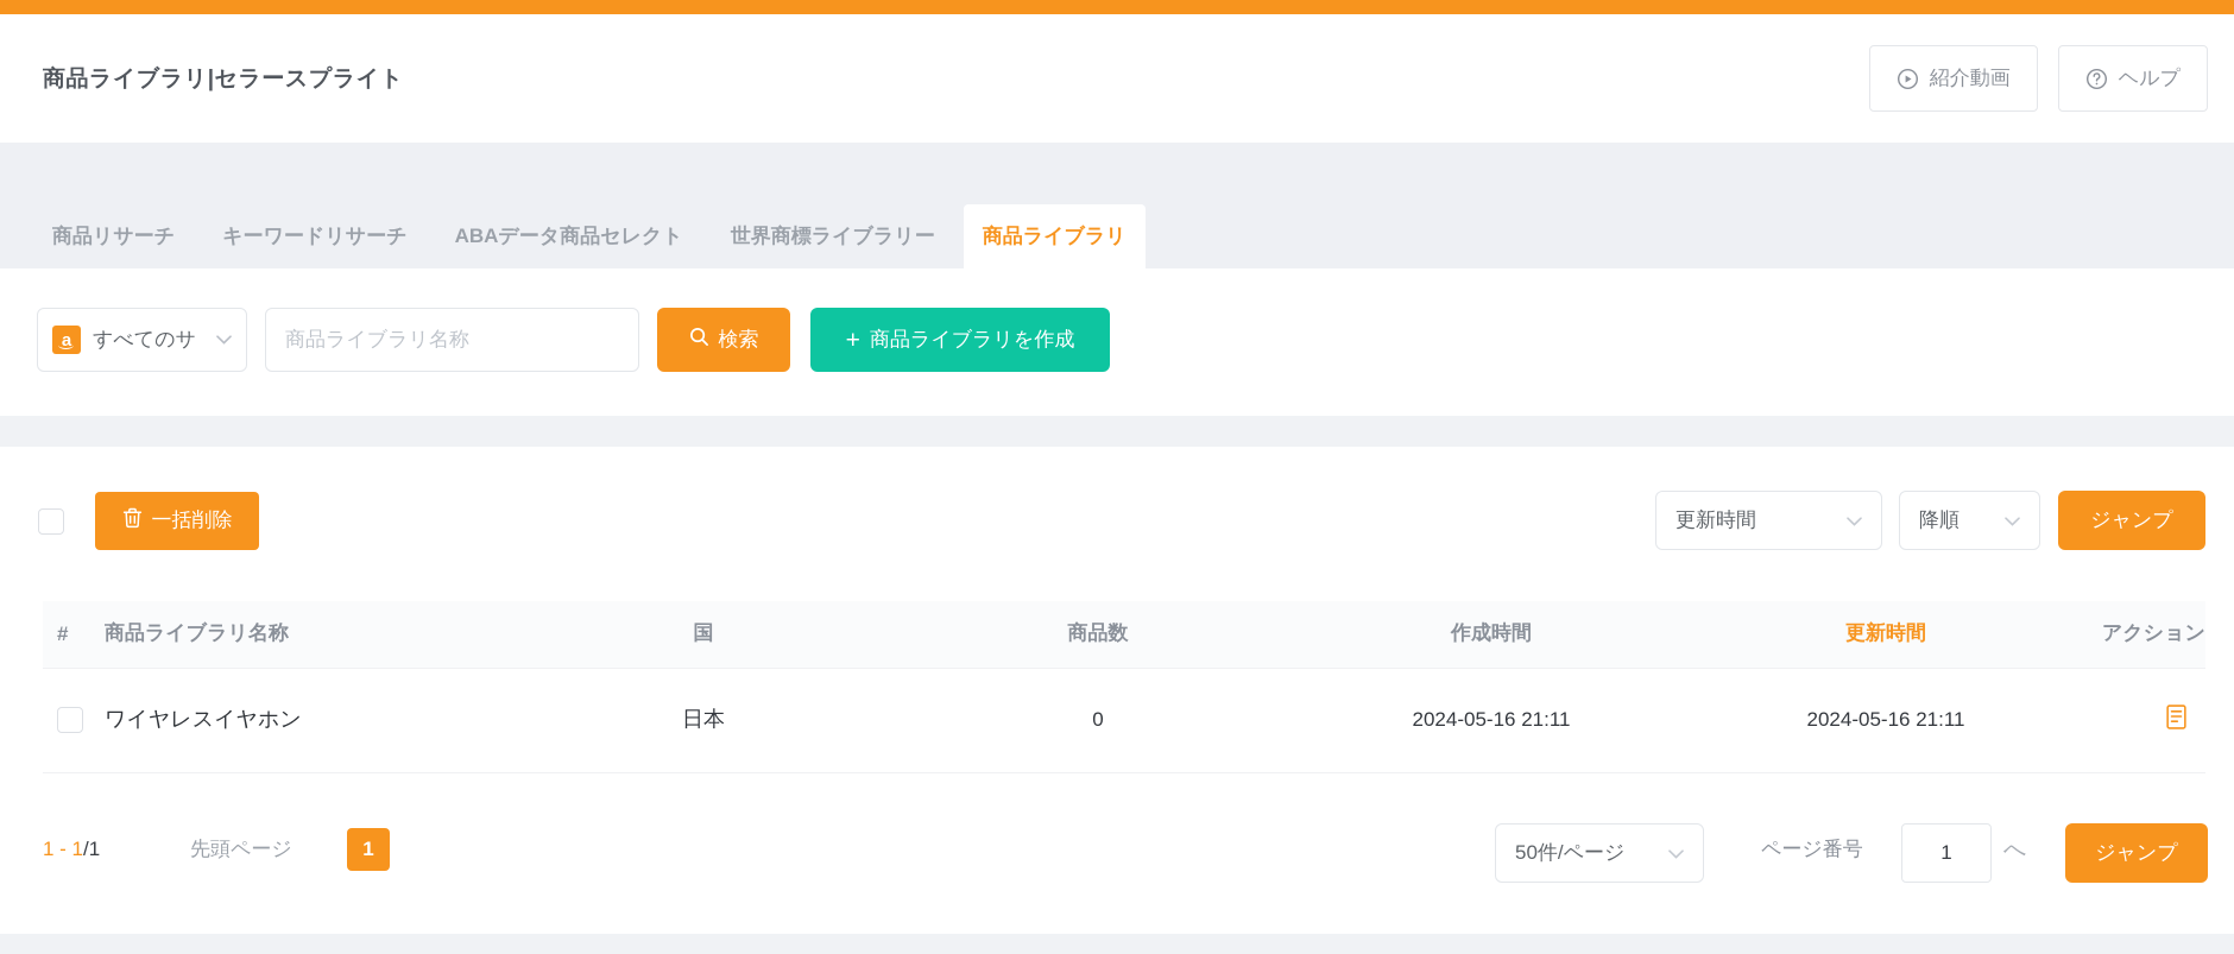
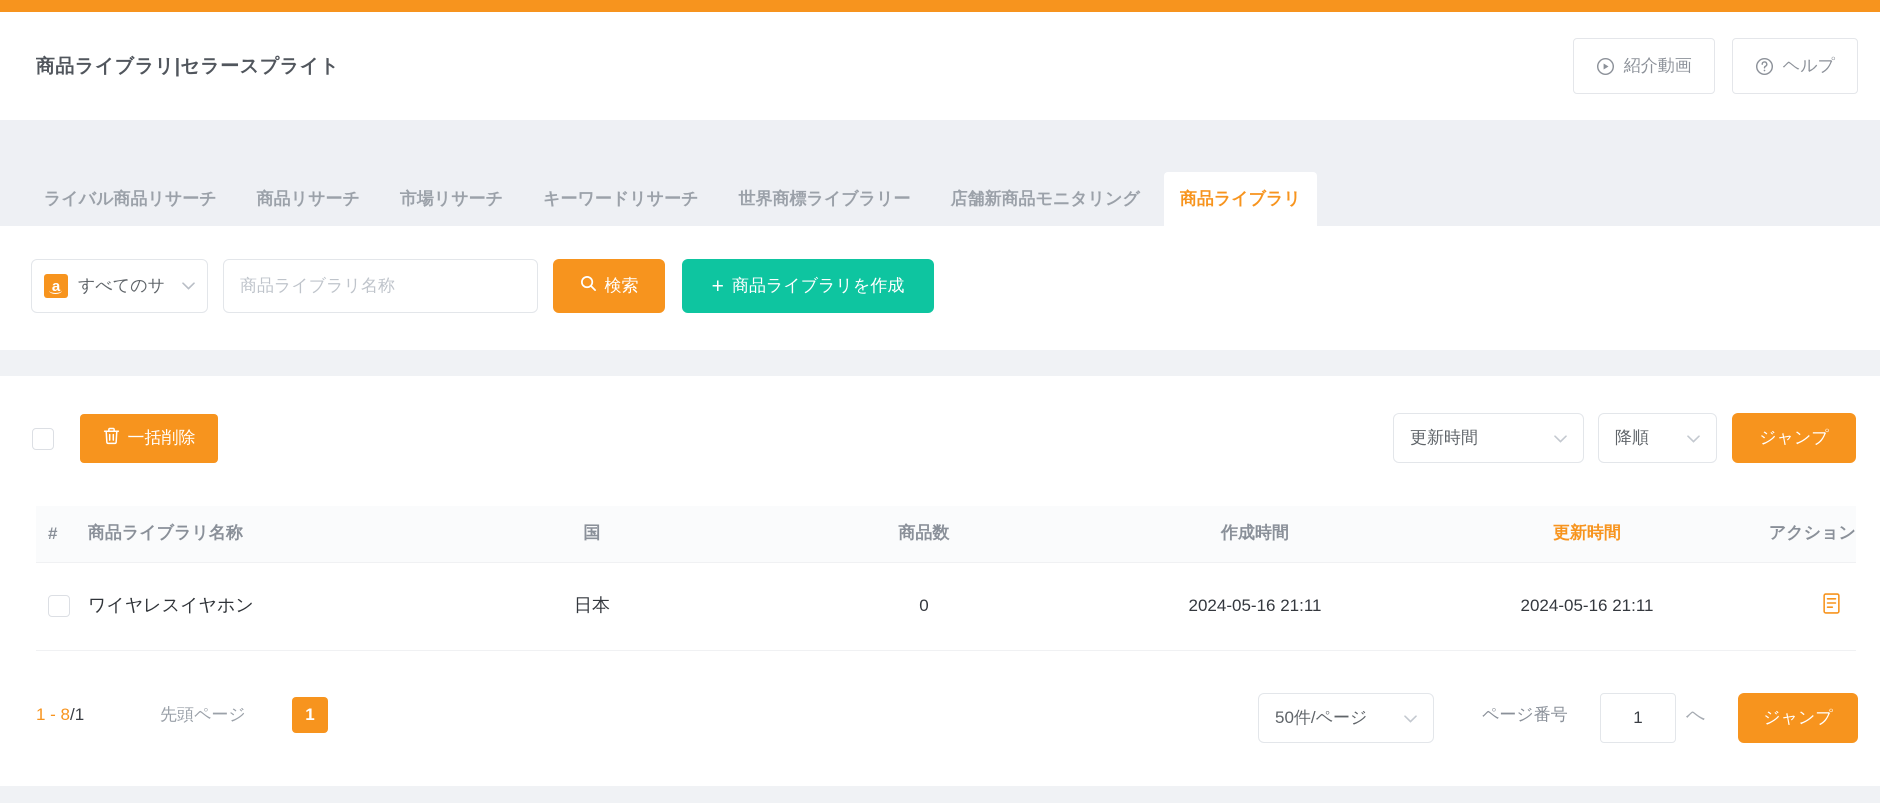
  商品ライブラリ|セラースプライト
  紹介動画
  ヘルプ
+ ライバル商品リサーチ
  商品リサーチ
+ 市場リサーチ
  キーワードリサーチ
- ABAデータ商品セレクト
  世界商標ライブラリー
+ 店舗新商品モニタリング
  商品ライブラリ
  a
  すべてのサ
  商品ライブラリ名称
  検索
  +
  商品ライブラリを作成
  一括削除
  更新時間
  降順
  ジャンプ
  #	商品ライブラリ名称	国	商品数	作成時間	更新時間	アクション
  	ワイヤレスイヤホン	日本	0	2024-05-16 21:11	2024-05-16 21:11
- 1 - 1
+ 1 - 8
  /1
  先頭ページ
  1
  50件/ページ
  ページ番号
  1
  へ
  ジャンプ
